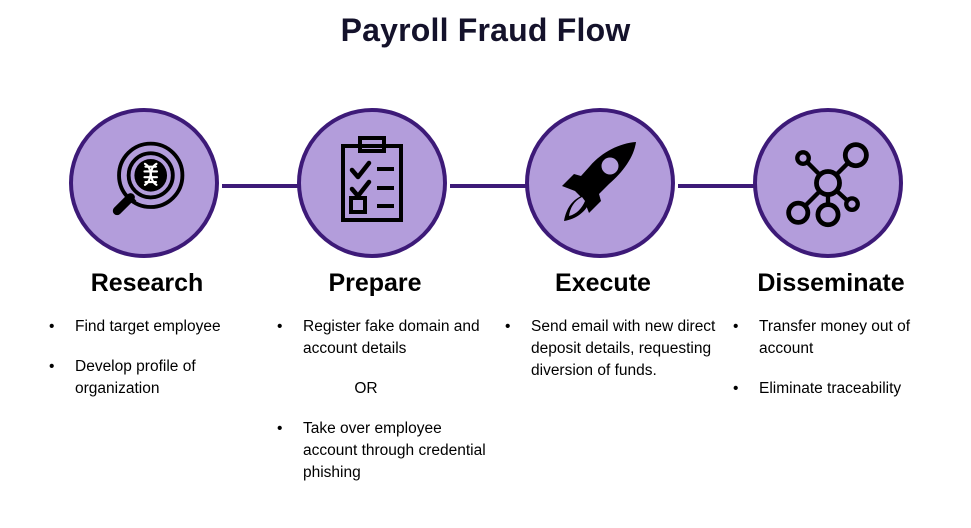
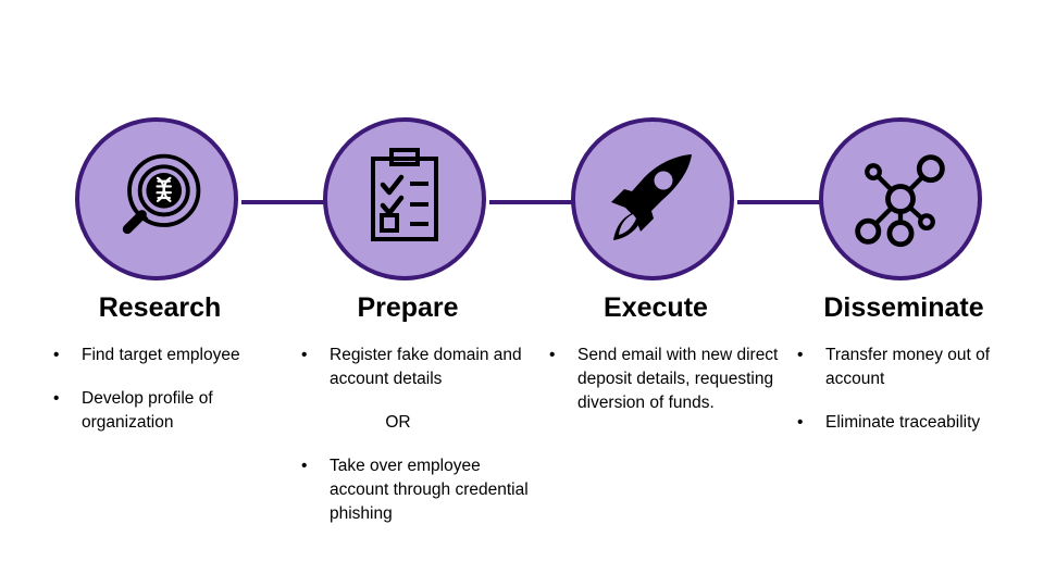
- Payroll Fraud Flow
  Research
  •
  Find target employee
  •
  Develop profile of organization
  Prepare
  •
  Register fake domain and account details
  OR
  •
  Take over employee account through credential phishing
  Execute
  •
  Send email with new direct deposit details, requesting diversion of funds.
  Disseminate
  •
  Transfer money out of account
  •
  Eliminate traceability
